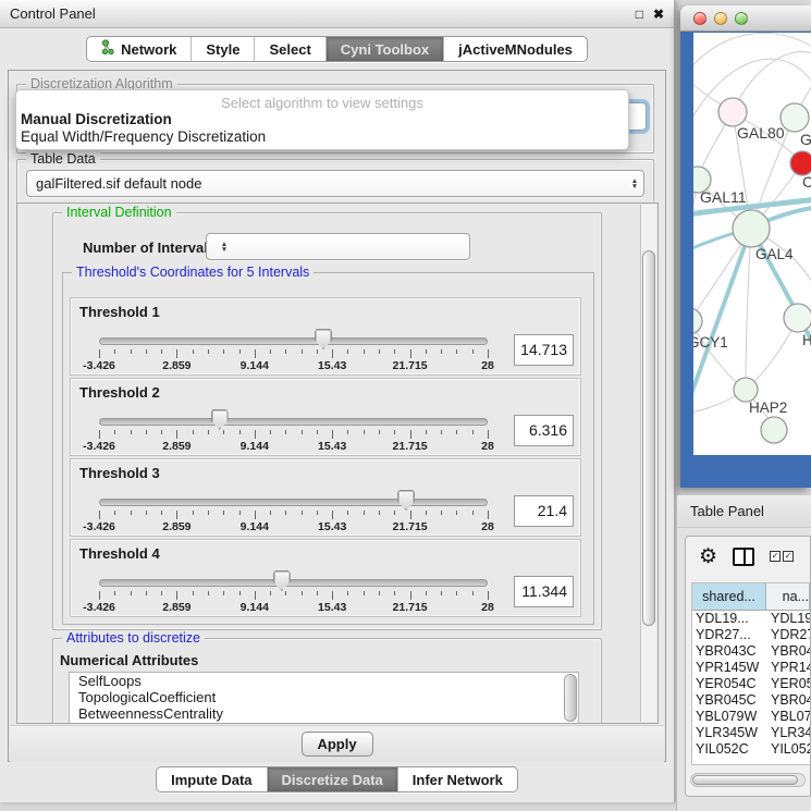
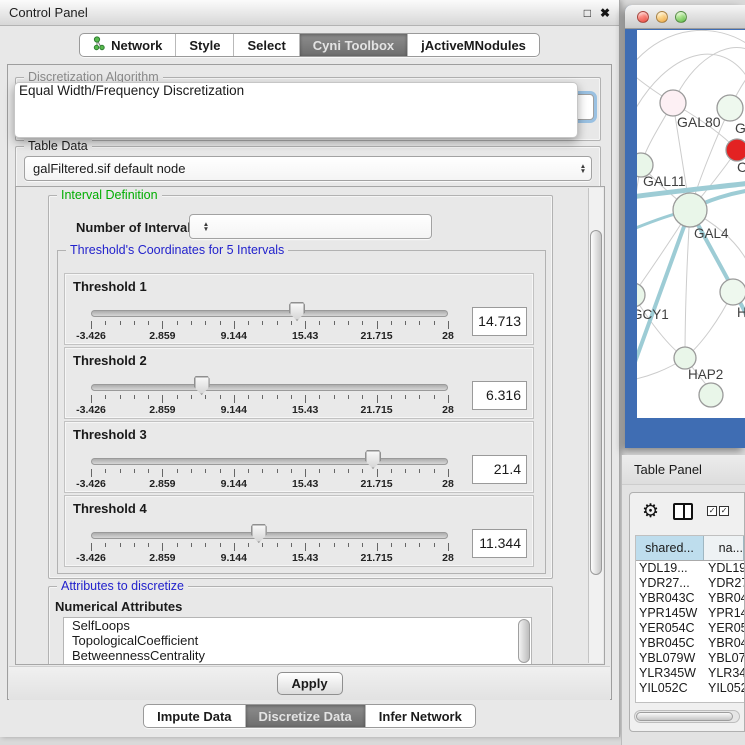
  Control Panel
  □
  ✖
  Network
  Style
  Select
  Cyni Toolbox
  jActiveMNodules
  Discretization Algorithm
- Select algorithm to view settings
- Manual Discretization
  Equal Width/Frequency Discretization
  Table Data
  galFiltered.sif default node
  Interval Definition
  Number of Interva
  Threshold's Coordinates for 5 Intervals
  Threshold 1
  -3.426
  2.859
  9.144
  15.43
  21.715
  28
  14.713
  Threshold 2
  -3.426
  2.859
  9.144
  15.43
  21.715
  28
  6.316
  Threshold 3
  -3.426
  2.859
  9.144
  15.43
  21.715
  28
  21.4
  Threshold 4
  -3.426
  2.859
  9.144
  15.43
  21.715
  28
  11.344
  Attributes to discretize
  Numerical Attributes
  SelfLoops
  TopologicalCoefficient
  BetweennessCentrality
  Apply
  Impute Data
  Discretize Data
  Infer Network
  GAL80
  C
  GAL11
  GAL4
  GCY1
  H
  HAP2
  Table Panel
  ⚙
  ✓
  ✓
  shared...
  na...
  YDL19...
  YDR27...
  YBR043C
  YPR145W
  YER054C
  YBR045C
  YBL079W
  YBL07
  YLR345W
  YLR34
  YIL052C
  YIL05
